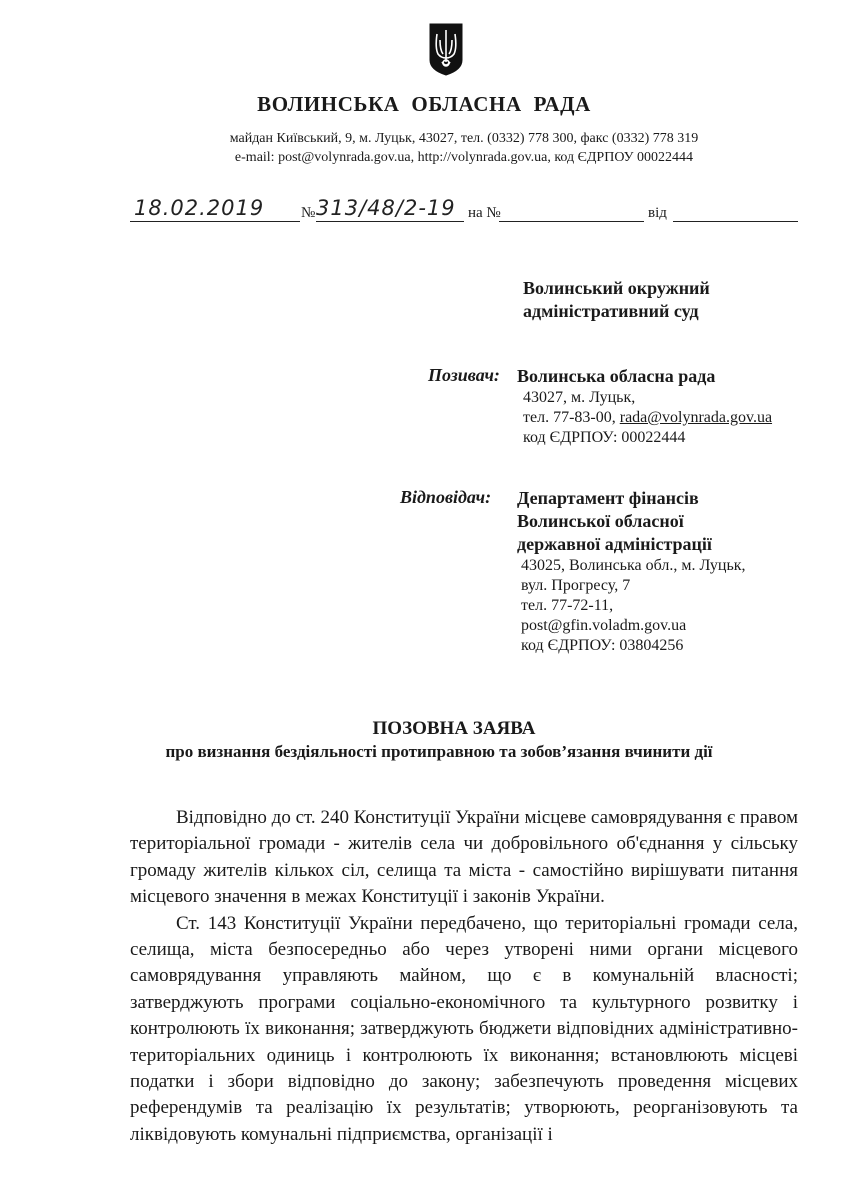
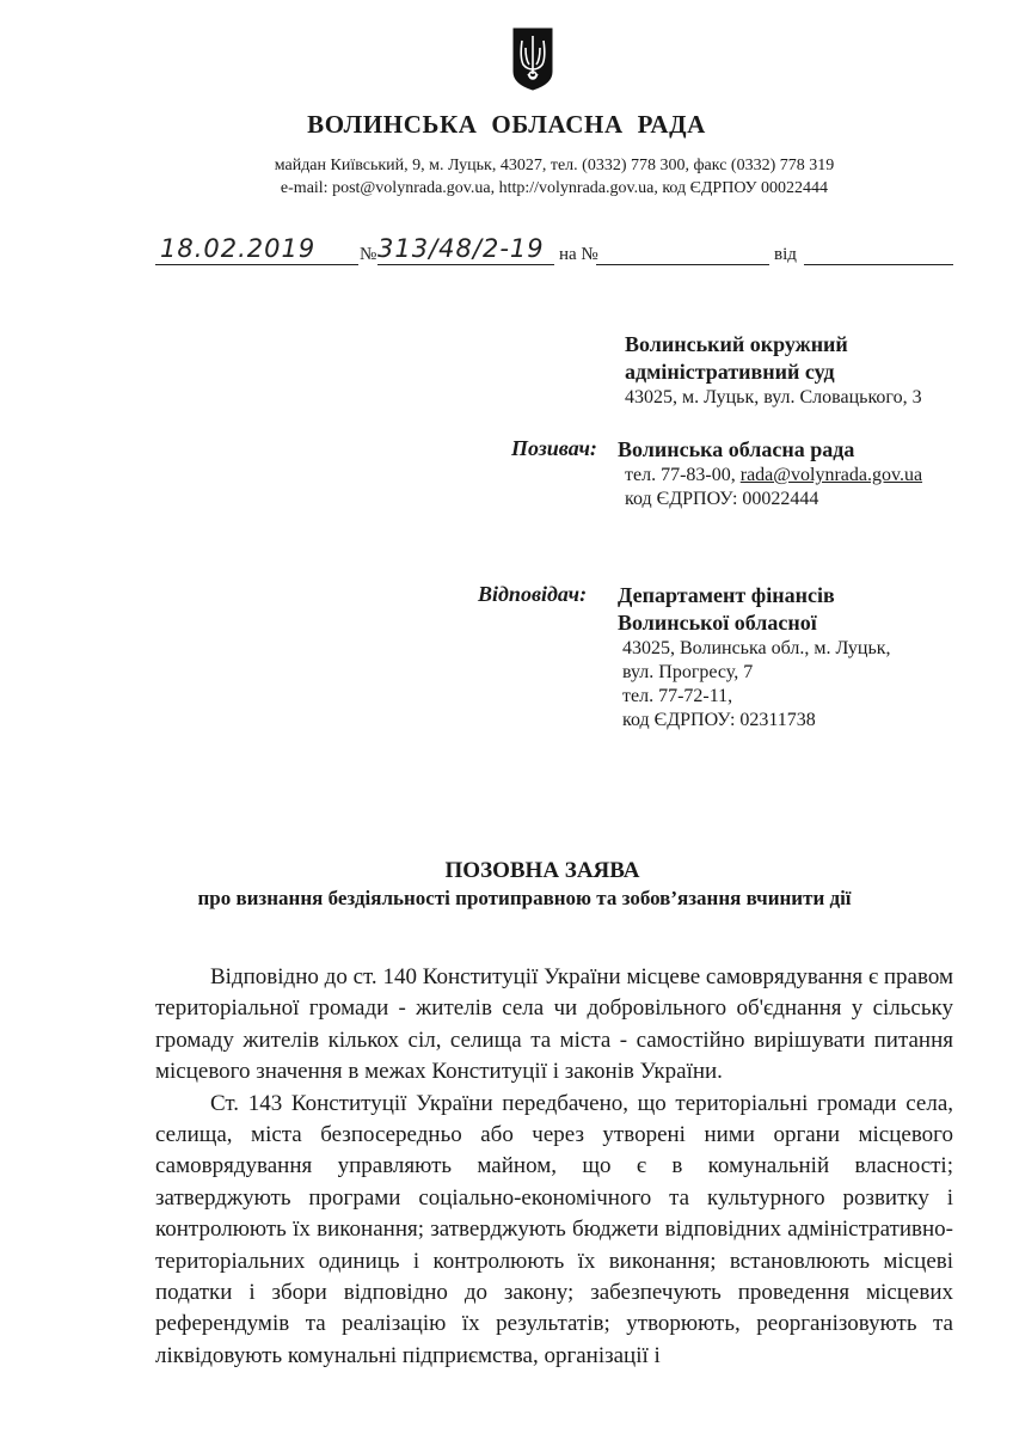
  ВОЛИНСЬКА ОБЛАСНА РАДА
  майдан Київський, 9, м. Луцьк, 43027, тел. (0332) 778 300, факс (0332) 778 319
  e-mail: post@volynrada.gov.ua, http://volynrada.gov.ua, код ЄДРПОУ 00022444
  18.02.2019
  №
  313/48/2-19
  на №
  від
  Волинський окружний
  адміністративний суд
+ 43025, м. Луцьк, вул. Словацького, 3
  Позивач:
  Волинська обласна рада
- 43027, м. Луцьк,
  тел. 77-83-00, rada@volynrada.gov.ua
  код ЄДРПОУ: 00022444
  Відповідач:
  Департамент фінансів
  Волинської обласної
- державної адміністрації
  43025, Волинська обл., м. Луцьк,
  вул. Прогресу, 7
  тел. 77-72-11,
- post@gfin.voladm.gov.ua
- код ЄДРПОУ: 03804256
+ код ЄДРПОУ: 02311738
  ПОЗОВНА ЗАЯВА
  про визнання бездіяльності протиправною та зобов’язання вчинити дії
- Відповідно до ст. 240 Конституції України місцеве самоврядування є правом територіальної громади - жителів села чи добровільного об'єднання у сільську громаду жителів кількох сіл, селища та міста - самостійно вирішувати питання місцевого значення в межах Конституції і законів України.
+ Відповідно до ст. 140 Конституції України місцеве самоврядування є правом територіальної громади - жителів села чи добровільного об'єднання у сільську громаду жителів кількох сіл, селища та міста - самостійно вирішувати питання місцевого значення в межах Конституції і законів України.
  Ст. 143 Конституції України передбачено, що територіальні громади села, селища, міста безпосередньо або через утворені ними органи місцевого самоврядування управляють майном, що є в комунальній власності; затверджують програми соціально-економічного та культурного розвитку і контролюють їх виконання; затверджують бюджети відповідних адміністративно-територіальних одиниць і контролюють їх виконання; встановлюють місцеві податки і збори відповідно до закону; забезпечують проведення місцевих референдумів та реалізацію їх результатів; утворюють, реорганізовують та ліквідовують комунальні підприємства, організації і
